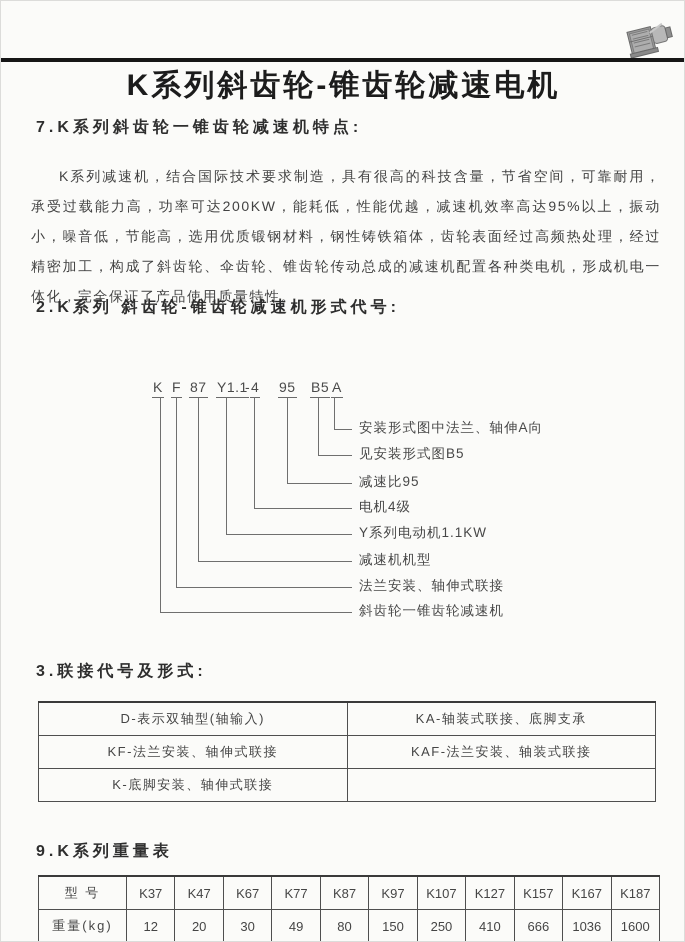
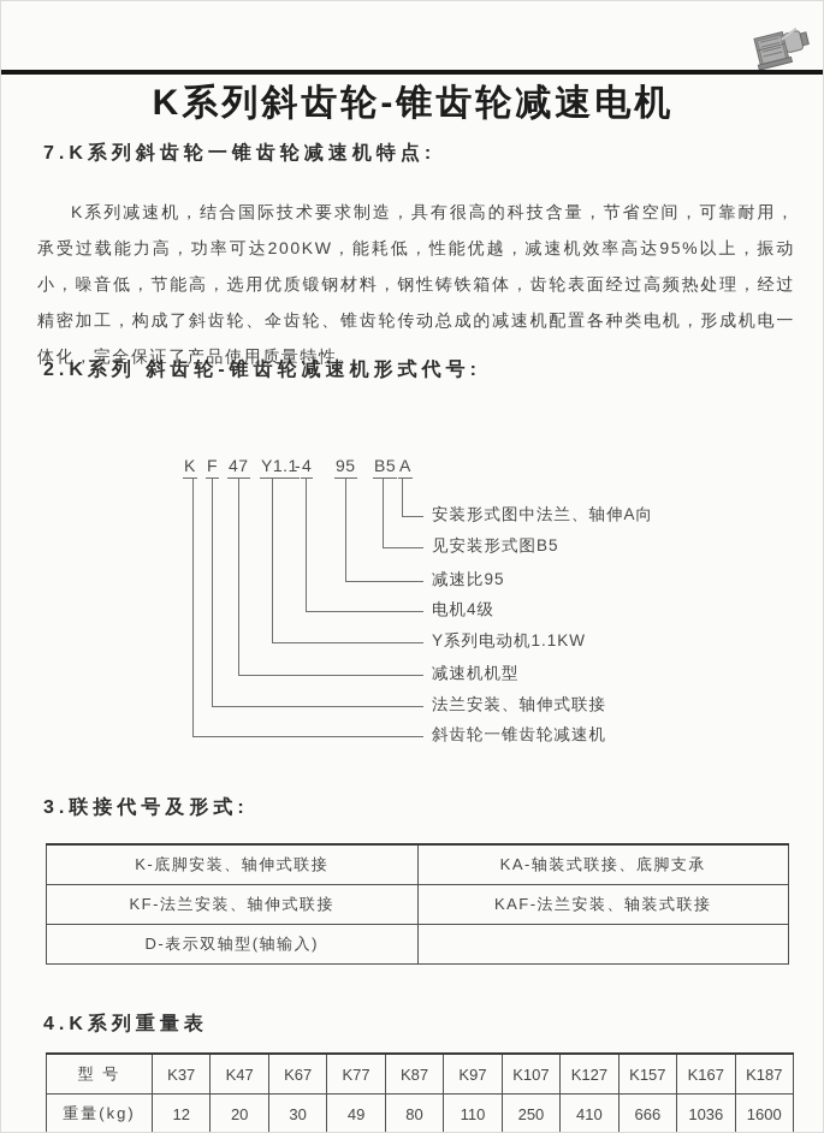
  K系列斜齿轮-锥齿轮减速电机
  7.K系列斜齿轮一锥齿轮减速机特点:
  K系列减速机，结合国际技术要求制造，具有很高的科技含量，节省空间，可靠耐用，承受过载能力高，功率可达200KW，能耗低，性能优越，减速机效率高达95%以上，振动小，噪音低，节能高，选用优质锻钢材料，钢性铸铁箱体，齿轮表面经过高频热处理，经过精密加工，构成了斜齿轮、伞齿轮、锥齿轮传动总成的减速机配置各种类电机，形成机电一体化，完全保证了产品使用质量特性。
  2.K系列 斜齿轮-锥齿轮减速机形式代号:
  K
  F
- 87
+ 47
  Y1.1
  -
  4
  95
  B5
  A
  安装形式图中法兰、轴伸A向
  见安装形式图B5
  减速比95
  电机4级
  Y系列电动机1.1KW
  减速机机型
  法兰安装、轴伸式联接
  斜齿轮一锥齿轮减速机
  3.联接代号及形式:
- D-表示双轴型(轴输入)	KA-轴装式联接、底脚支承
+ K-底脚安装、轴伸式联接	KA-轴装式联接、底脚支承
  KF-法兰安装、轴伸式联接	KAF-法兰安装、轴装式联接
- K-底脚安装、轴伸式联接
+ D-表示双轴型(轴输入)
- 9.K系列重量表
+ 4.K系列重量表
  型 号	K37	K47	K67	K77	K87	K97	K107	K127	K157	K167	K187
- 重量(kg)	12	20	30	49	80	150	250	410	666	1036	1600
+ 重量(kg)	12	20	30	49	80	110	250	410	666	1036	1600
